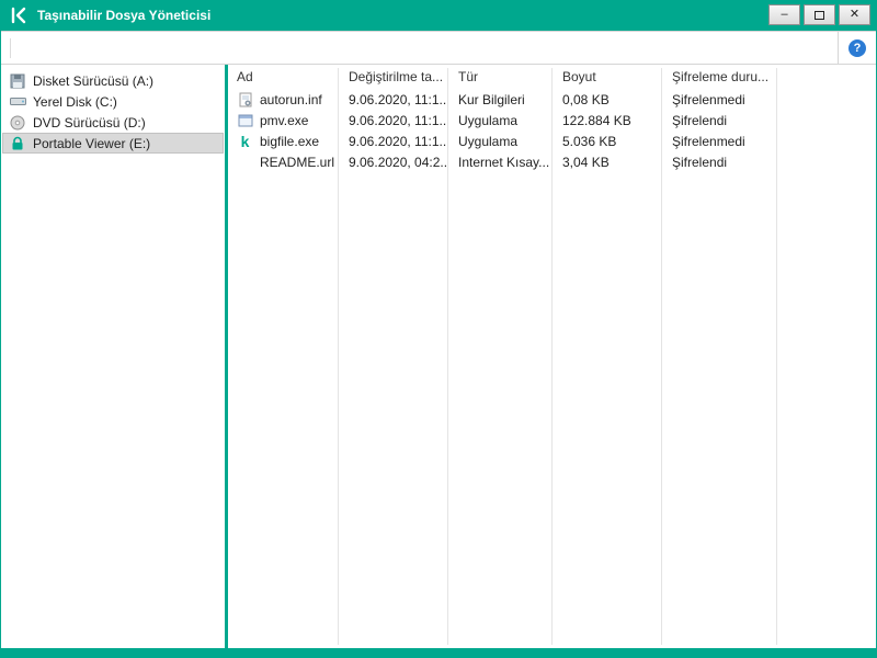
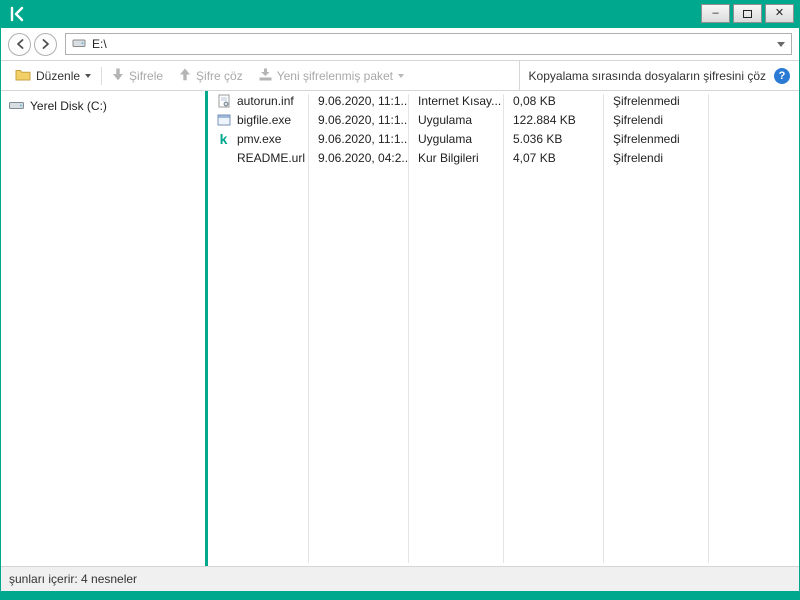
- Taşınabilir Dosya Yöneticisi
  –
  ✕
+ E:\
+ Düzenle
+ Şifrele
+ Şifre çöz
+ Yeni şifrelenmiş paket
+ Kopyalama sırasında dosyaların şifresini çöz
  ?
- Disket Sürücüsü (A:)
  Yerel Disk (C:)
- DVD Sürücüsü (D:)
- Portable Viewer (E:)
- Ad
- Değiştirilme ta...
- Tür
- Boyut
- Şifreleme duru...
  autorun.inf
  9.06.2020, 11:1..
- Kur Bilgileri
+ Internet Kısay...
  0,08 KB
  Şifrelenmedi
- pmv.exe
+ bigfile.exe
  9.06.2020, 11:1..
  Uygulama
  122.884 KB
  Şifrelendi
  k
- bigfile.exe
+ pmv.exe
  9.06.2020, 11:1..
  Uygulama
  5.036 KB
  Şifrelenmedi
  README.url
  9.06.2020, 04:2..
- Internet Kısay...
+ Kur Bilgileri
- 3,04 KB
+ 4,07 KB
  Şifrelendi
+ şunları içerir: 4 nesneler
